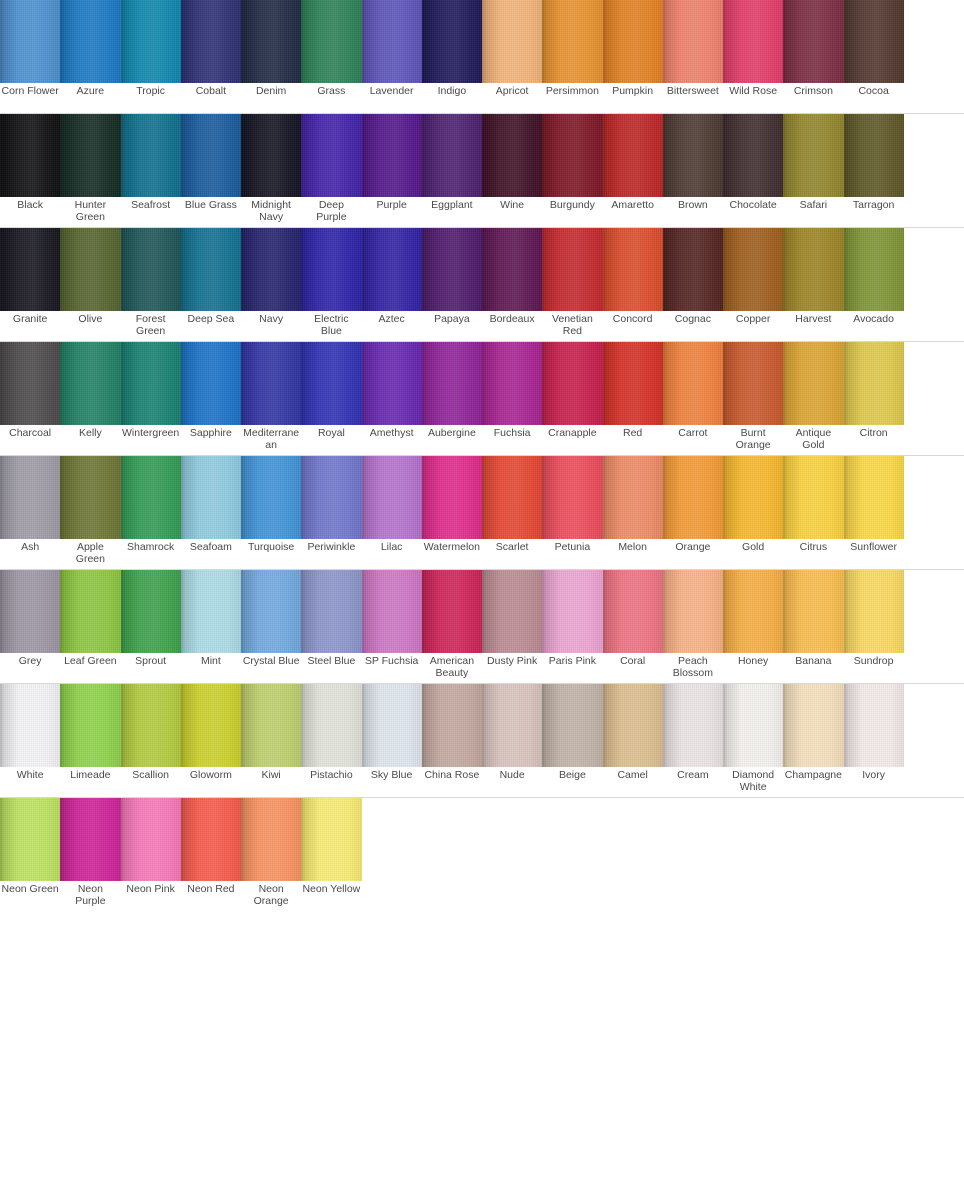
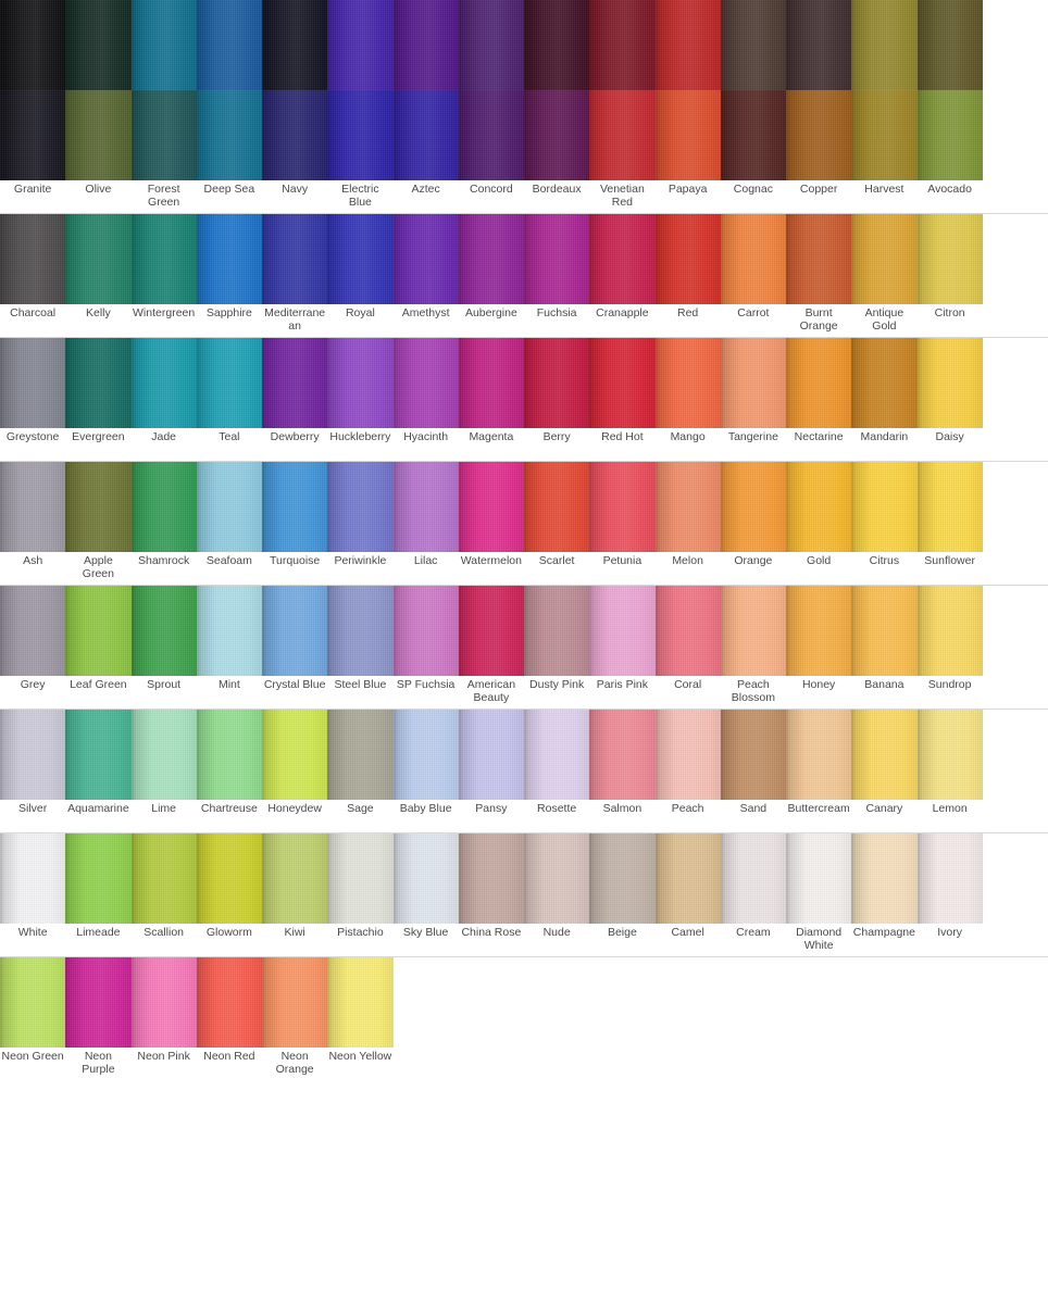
- Corn Flower
- Azure
- Tropic
- Cobalt
- Denim
- Grass
- Lavender
- Indigo
- Apricot
- Persimmon
- Pumpkin
- Bittersweet
- Wild Rose
- Crimson
- Cocoa
- Black
- Hunter Green
- Seafrost
- Blue Grass
- Midnight Navy
- Deep Purple
- Purple
- Eggplant
- Wine
- Burgundy
- Amaretto
- Brown
- Chocolate
- Safari
- Tarragon
  Granite
  Olive
  Forest Green
  Deep Sea
  Navy
  Electric Blue
  Aztec
- Papaya
+ Concord
  Bordeaux
  Venetian Red
- Concord
+ Papaya
  Cognac
  Copper
  Harvest
  Avocado
  Charcoal
  Kelly
  Wintergreen
  Sapphire
  Mediterranean
  Royal
  Amethyst
  Aubergine
  Fuchsia
  Cranapple
  Red
  Carrot
  Burnt Orange
  Antique Gold
  Citron
+ Greystone
+ Evergreen
+ Jade
+ Teal
+ Dewberry
+ Huckleberry
+ Hyacinth
+ Magenta
+ Berry
+ Red Hot
+ Mango
+ Tangerine
+ Nectarine
+ Mandarin
+ Daisy
  Ash
  Apple Green
  Shamrock
  Seafoam
  Turquoise
  Periwinkle
  Lilac
  Watermelon
  Scarlet
  Petunia
  Melon
  Orange
  Gold
  Citrus
  Sunflower
  Grey
  Leaf Green
  Sprout
  Mint
  Crystal Blue
  Steel Blue
  SP Fuchsia
  American Beauty
  Dusty Pink
  Paris Pink
  Coral
  Peach Blossom
  Honey
  Banana
  Sundrop
+ Silver
+ Aquamarine
+ Lime
+ Chartreuse
+ Honeydew
+ Sage
+ Baby Blue
+ Pansy
+ Rosette
+ Salmon
+ Peach
+ Sand
+ Buttercream
+ Canary
+ Lemon
  White
  Limeade
  Scallion
  Gloworm
  Kiwi
  Pistachio
  Sky Blue
  China Rose
  Nude
  Beige
  Camel
  Cream
  Diamond White
  Champagne
  Ivory
  Neon Green
  Neon Purple
  Neon Pink
  Neon Red
  Neon Orange
  Neon Yellow
